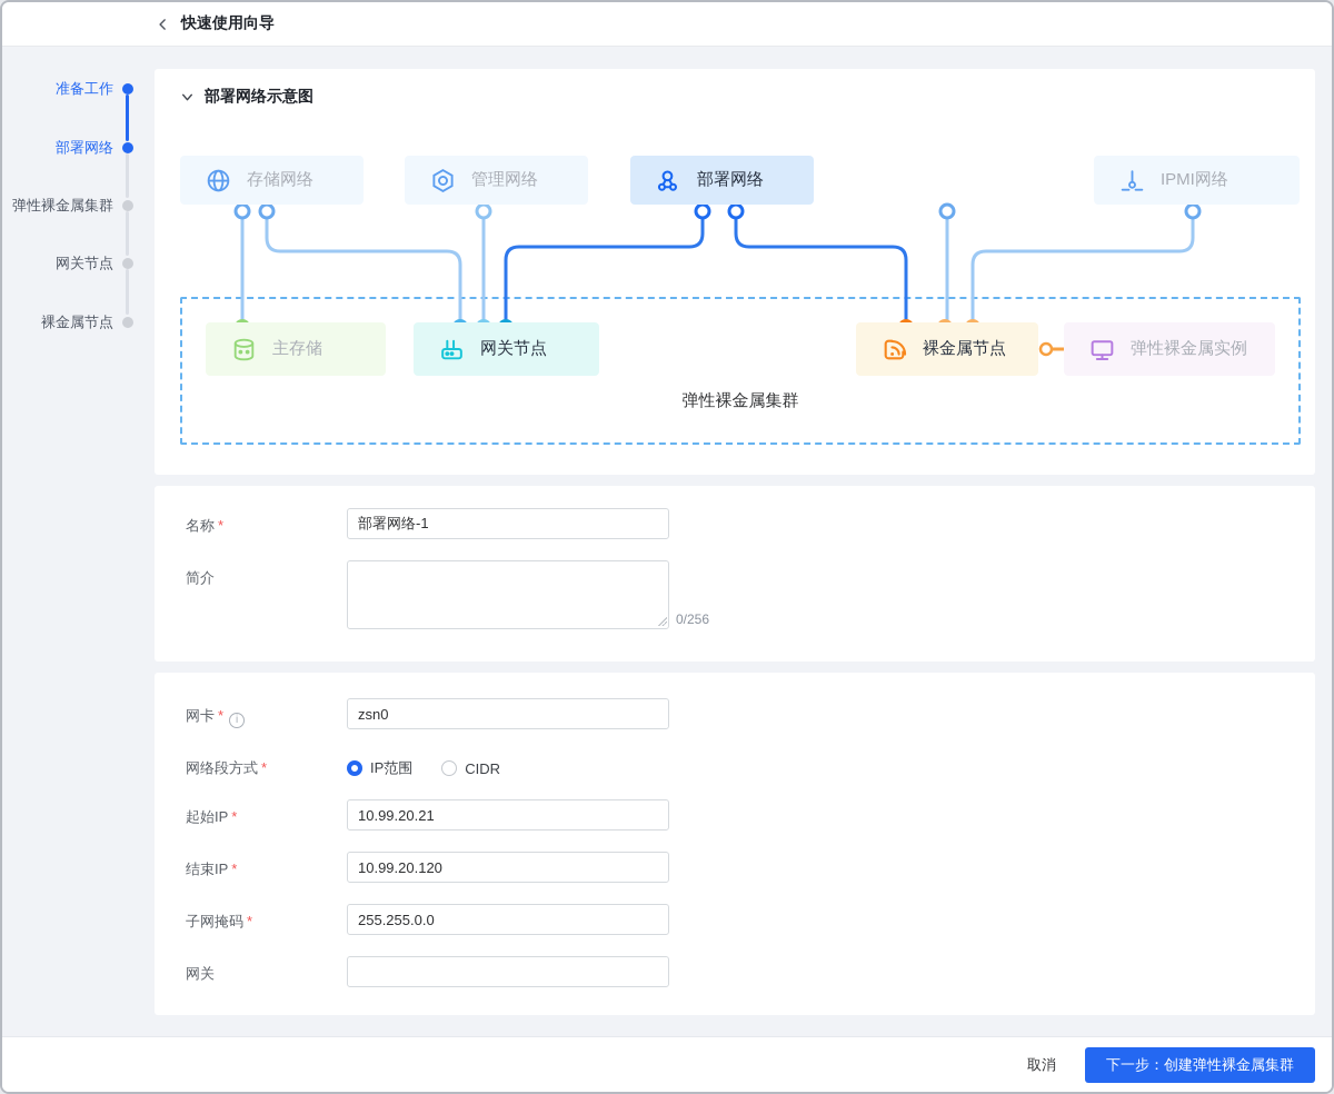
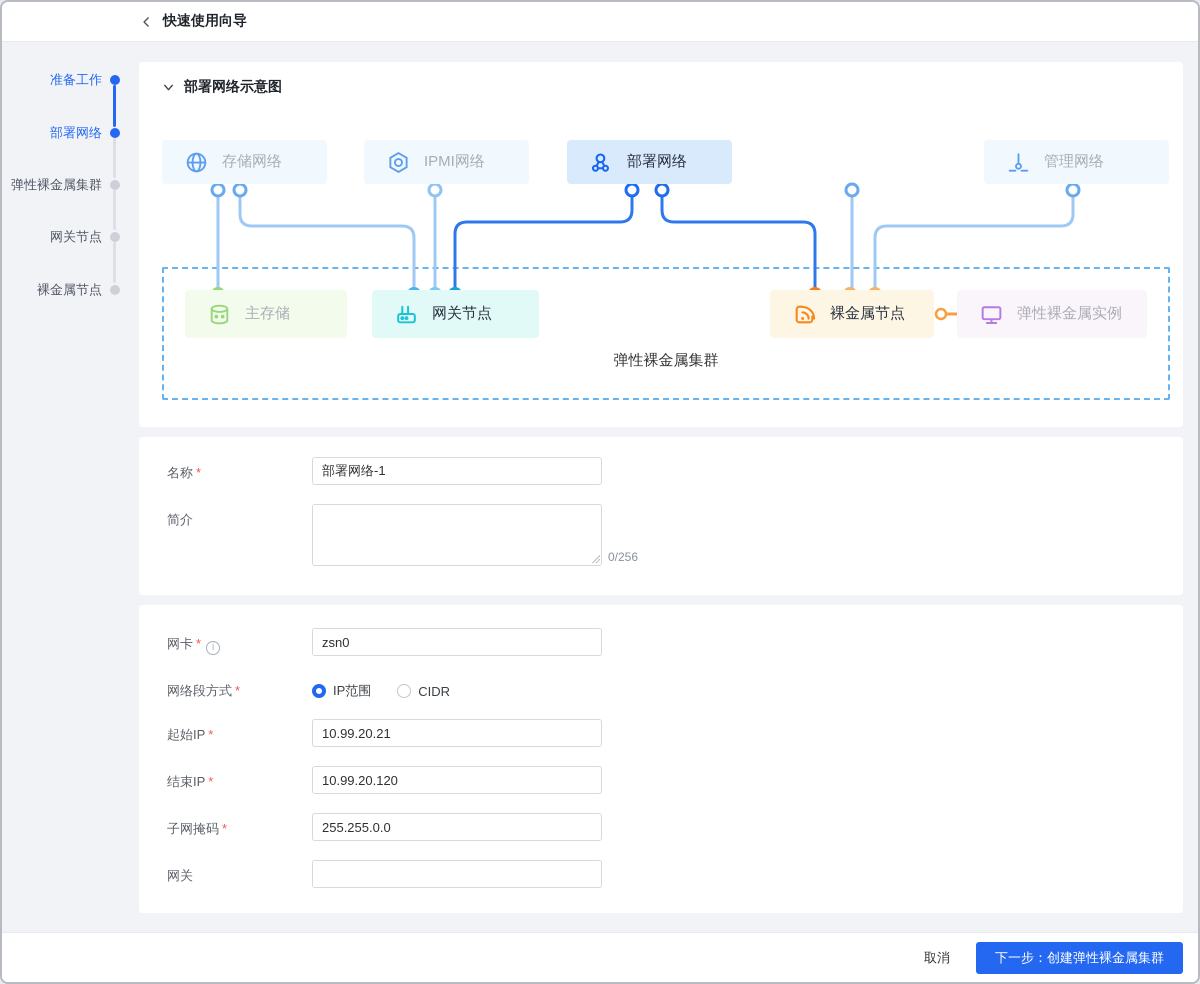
  快速使用向导
  准备工作
  部署网络
  弹性裸金属集群
  网关节点
  裸金属节点
  部署网络示意图
  弹性裸金属集群
  存储网络
- 管理网络
+ IPMI网络
  部署网络
- IPMI网络
+ 管理网络
  主存储
  网关节点
  裸金属节点
  弹性裸金属实例
  名称 *
  部署网络-1
  简介
  0/256
  网卡 * i
  zsn0
  网络段方式 *
  IP范围
  CIDR
  起始IP *
  10.99.20.21
  结束IP *
  10.99.20.120
  子网掩码 *
  255.255.0.0
  网关
  取消
  下一步：创建弹性裸金属集群
